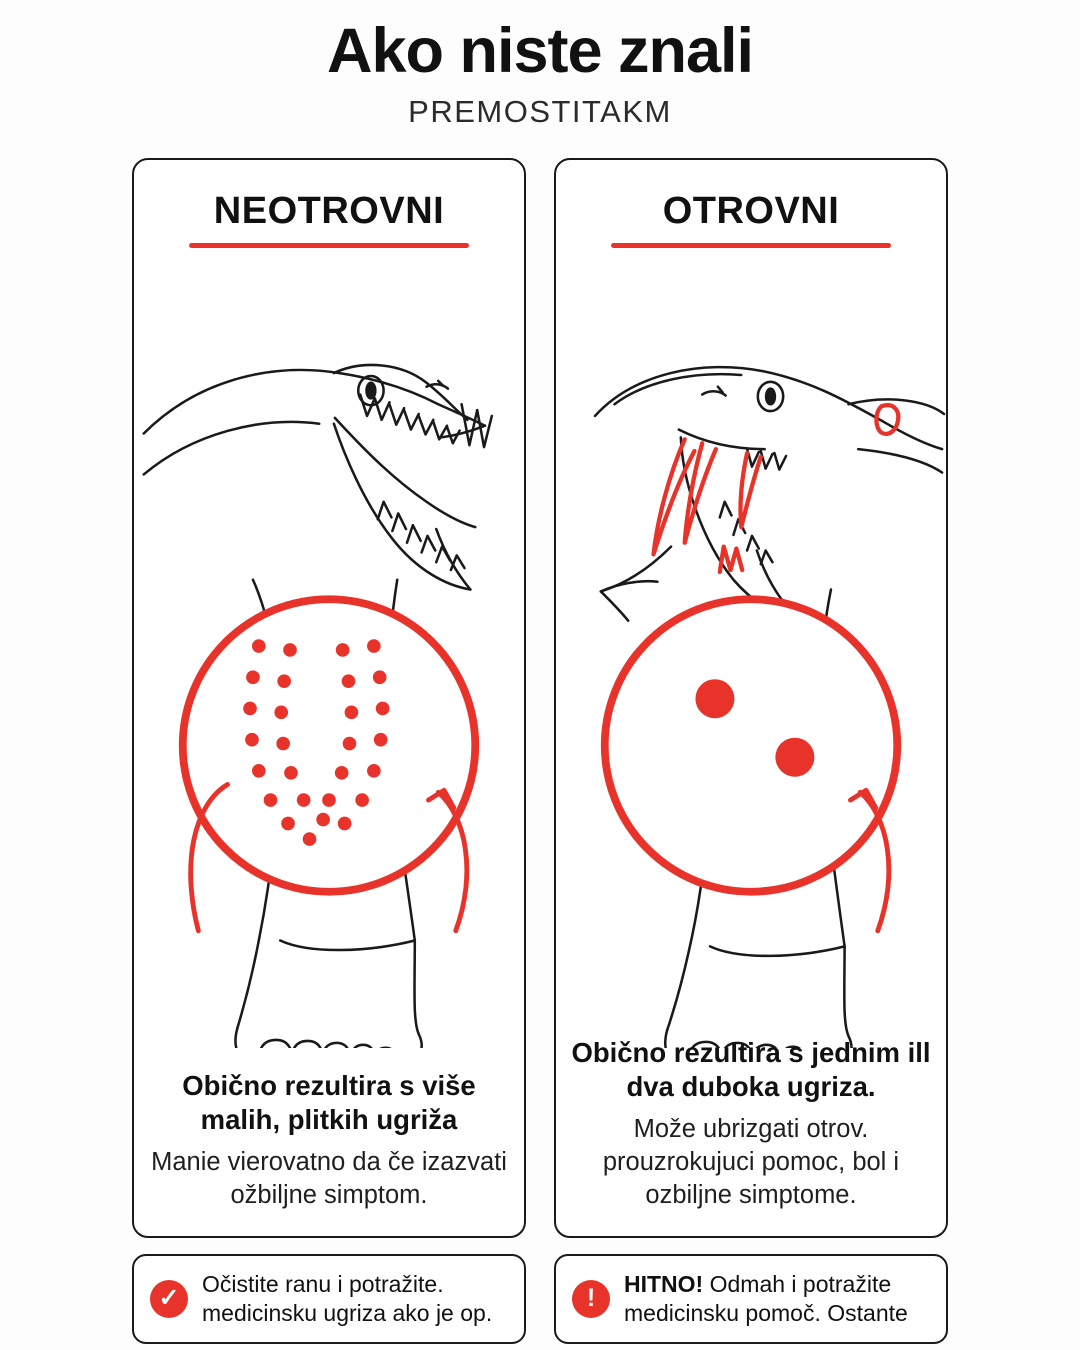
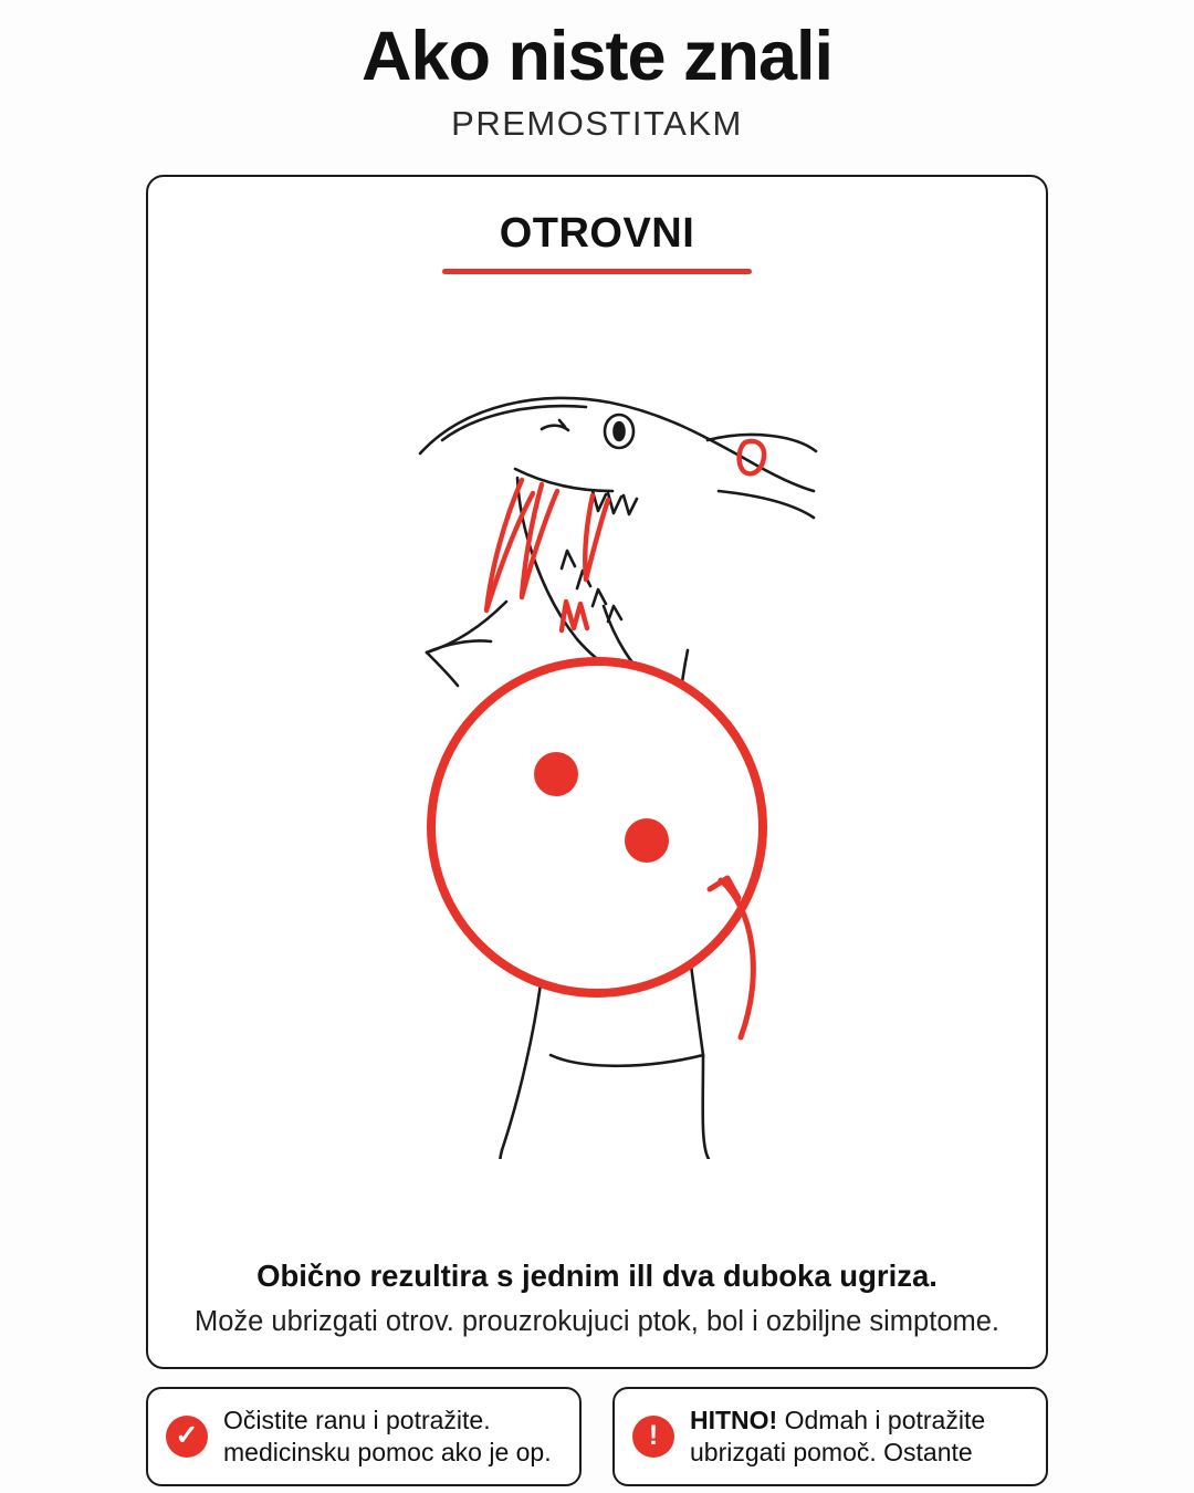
  Ako niste znali
  PREMOSTITAKM
- NEOTROVNI
- Obično rezultira s više malih, plitkih ugriža
- Manie vierovatno da če izazvati ožbiljne simptom.
  OTROVNI
  Obično rezultira s jednim ill dva duboka ugriza.
- Može ubrizgati otrov. prouzrokujuci pomoc, bol i ozbiljne simptome.
+ Može ubrizgati otrov. prouzrokujuci ptok, bol i ozbiljne simptome.
  ✓
- Očistite ranu i potražite. medicinsku ugriza ako je op.
+ Očistite ranu i potražite. medicinsku pomoc ako je op.
  !
- HITNO! Odmah i potražite medicinsku pomoč. Ostante
+ HITNO! Odmah i potražite ubrizgati pomoč. Ostante
